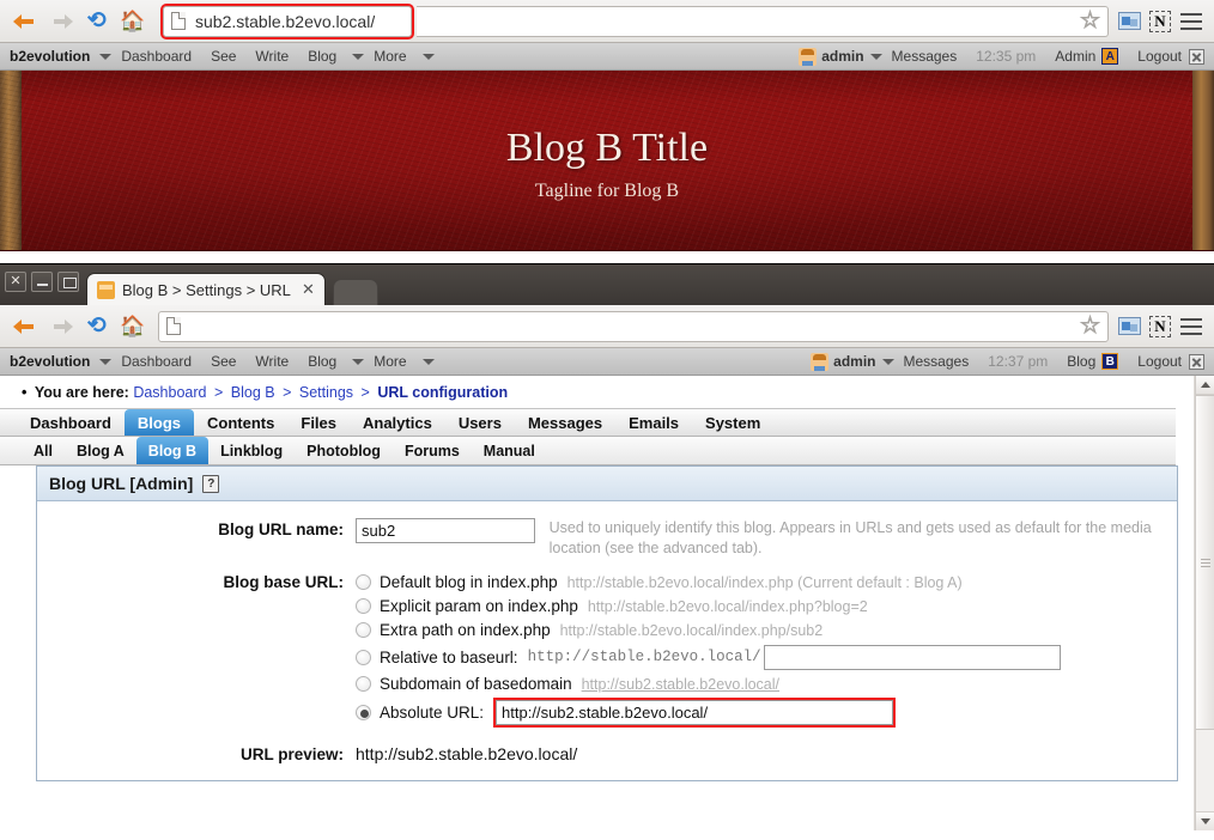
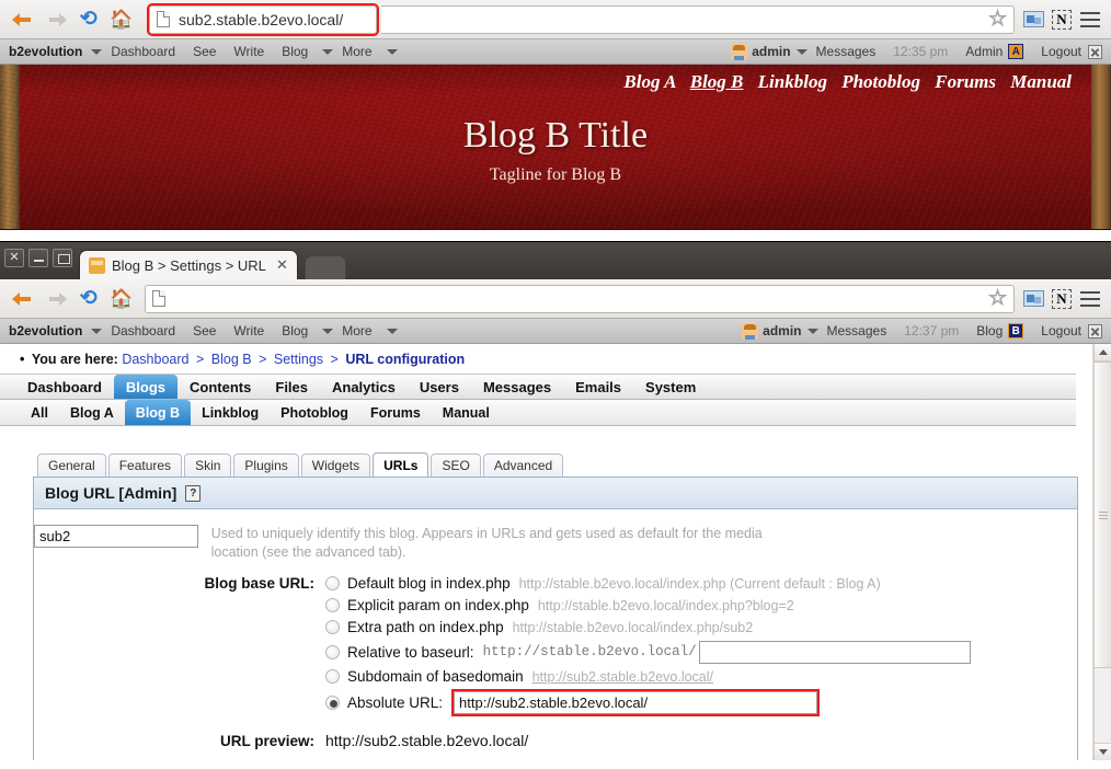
  🏠
  sub2.stable.b2evo.local/
  ☆
  N
  b2evolution
  Dashboard
  See
  Write
  Blog
  More
  admin
  Messages
  12:35 pm
  Admin
  A
  Logout
+ Blog A Blog B Linkblog Photoblog Forums Manual
  Blog B Title
  Tagline for Blog B
  ✕
  Blog B > Settings > URL
  ✕
  🏠
  ☆
  N
  b2evolution
  Dashboard
  See
  Write
  Blog
  More
  admin
  Messages
  12:37 pm
  Blog
  B
  Logout
  • You are here: Dashboard > Blog B > Settings > URL configuration
  Dashboard
  Blogs
  Contents
  Files
  Analytics
  Users
  Messages
  Emails
  System
  All
  Blog A
  Blog B
  Linkblog
  Photoblog
  Forums
  Manual
+ General
+ Features
+ Skin
+ Plugins
+ Widgets
+ URLs
+ SEO
+ Advanced
  Blog URL [Admin]
  ?
- Blog URL name:
  sub2 Used to uniquely identify this blog. Appears in URLs and gets used as default for the media location (see the advanced tab).
  Blog base URL:
  Default blog in index.php
  http://stable.b2evo.local/index.php (Current default : Blog A)
  Explicit param on index.php
  http://stable.b2evo.local/index.php?blog=2
  Extra path on index.php
  http://stable.b2evo.local/index.php/sub2
  Relative to baseurl:
  http://stable.b2evo.local/
  Subdomain of basedomain
  http://sub2.stable.b2evo.local/
  Absolute URL:
  http://sub2.stable.b2evo.local/
  URL preview:
  http://sub2.stable.b2evo.local/
